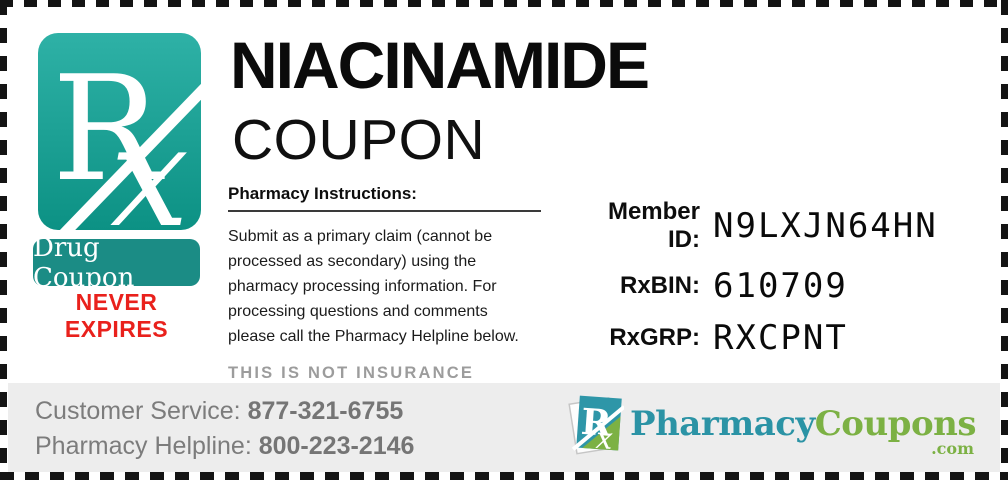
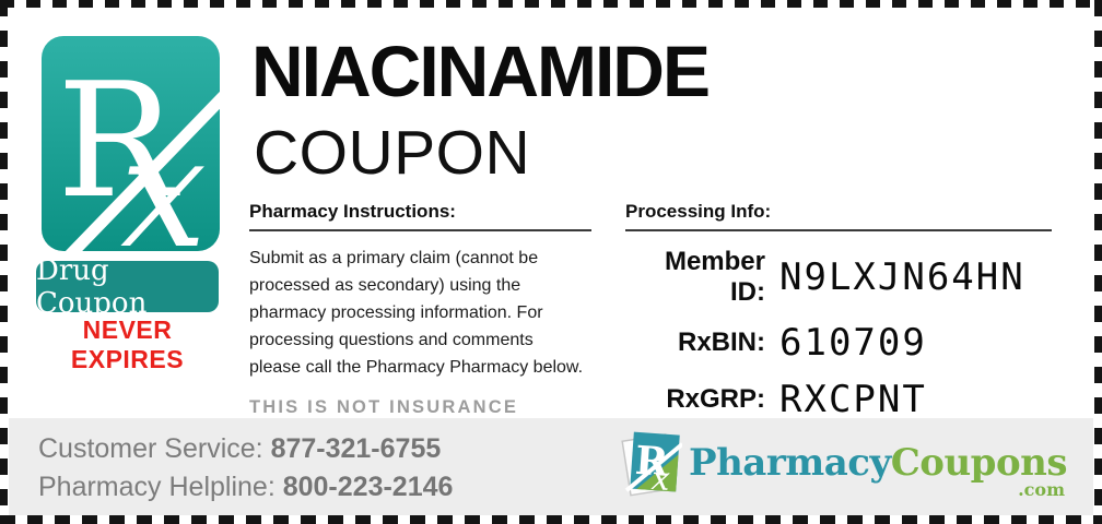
  R
  x
  Drug Coupon
  NEVER EXPIRES
  NIACINAMIDE
  COUPON
  Pharmacy Instructions:
  Submit as a primary claim (cannot be
  processed as secondary) using the
  pharmacy processing information. For
  processing questions and comments
- please call the Pharmacy Helpline below.
+ please call the Pharmacy Pharmacy below.
  THIS IS NOT INSURANCE
+ Processing Info:
  Member ID:
  N9LXJN64HN
  RxBIN:
  610709
  RxGRP:
  RXCPNT
  Customer Service: 877-321-6755
  Pharmacy Helpline: 800-223-2146
  PharmacyCoupons
  .com
